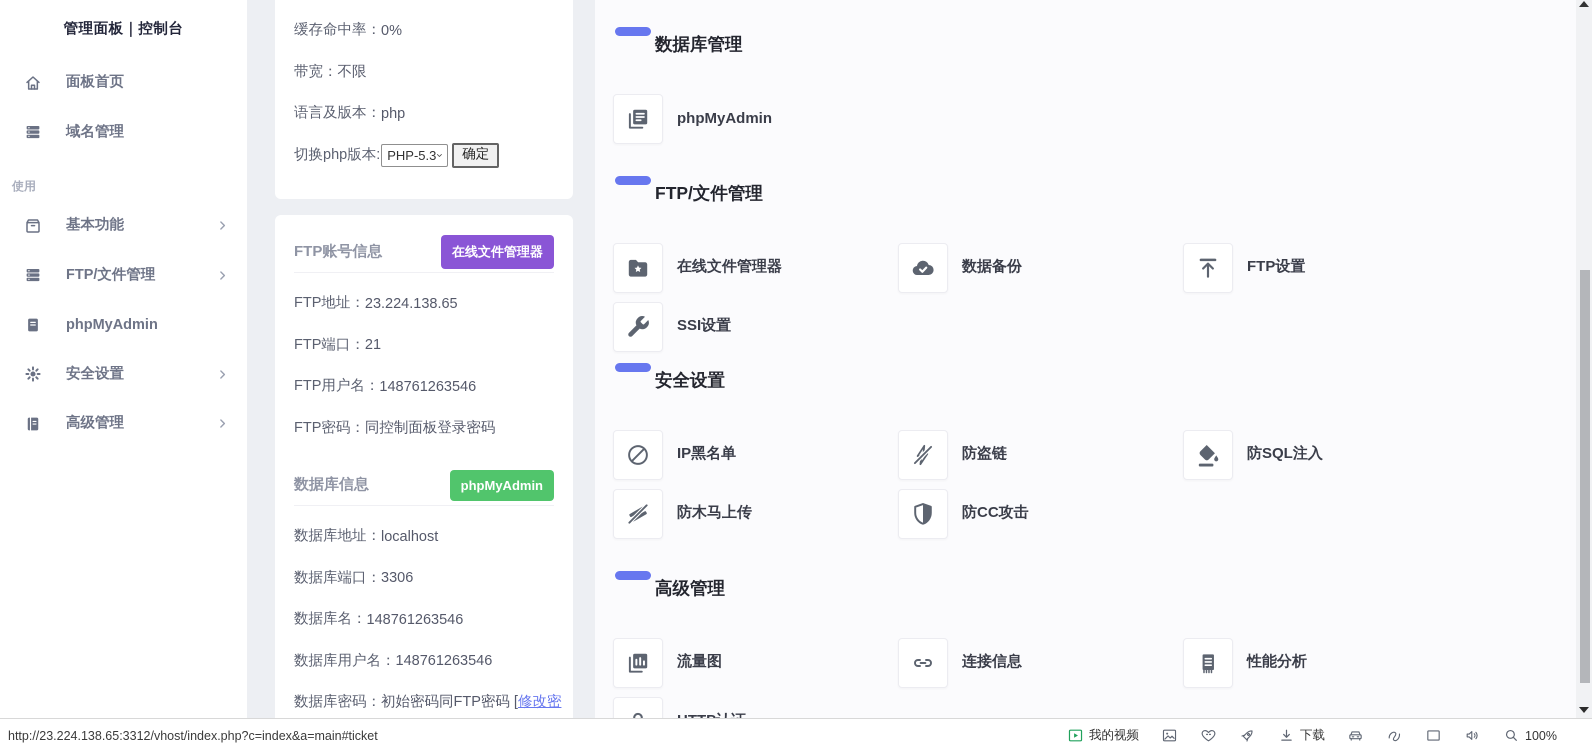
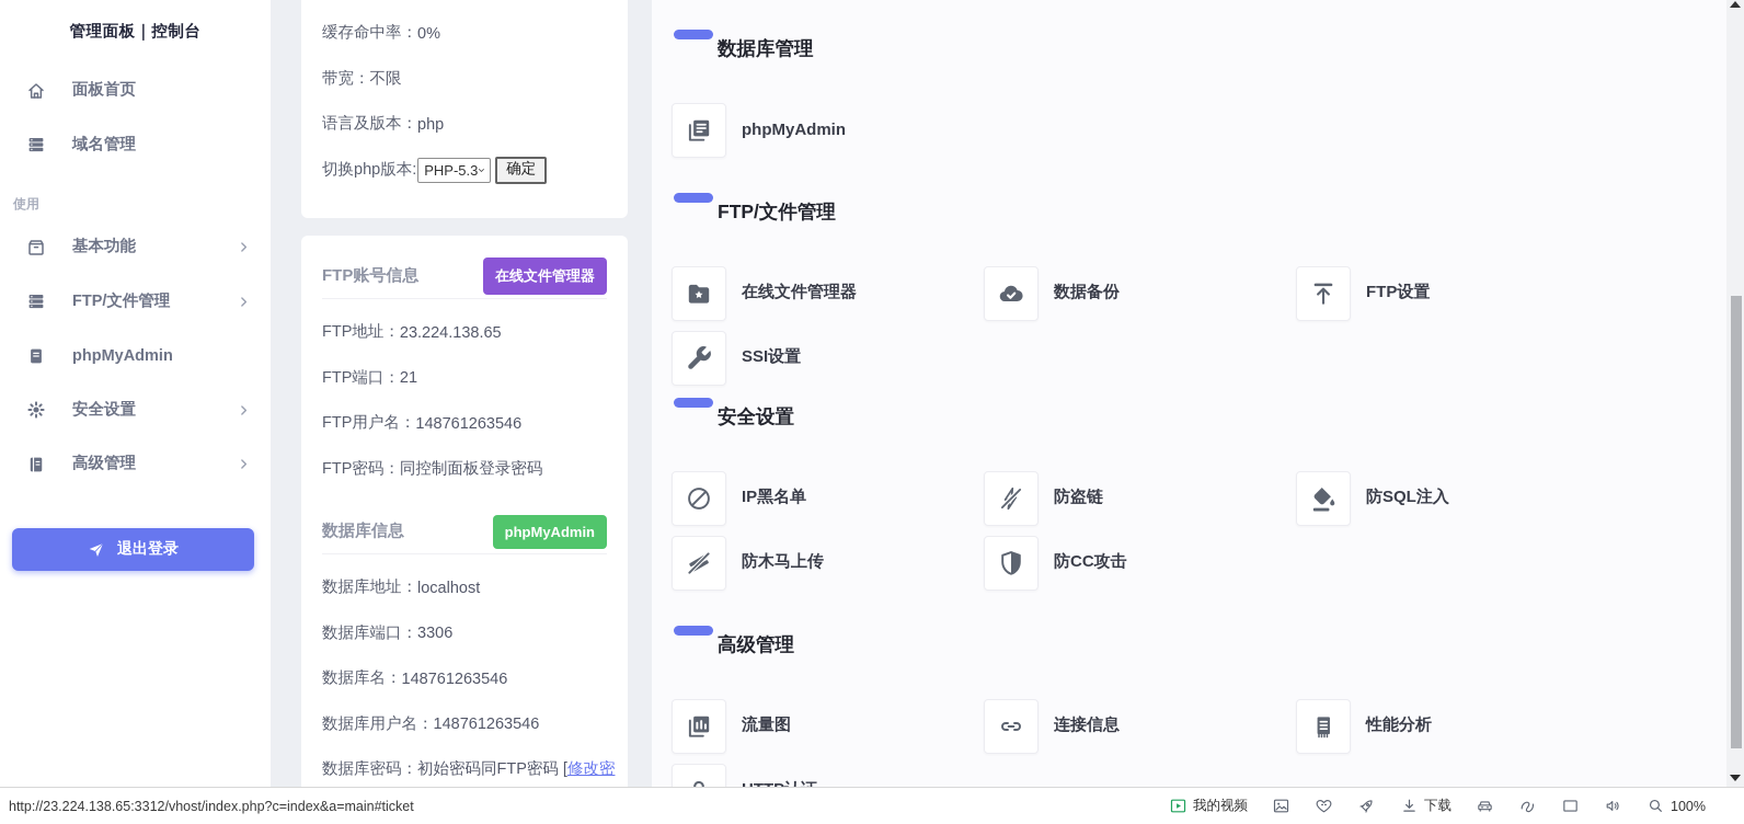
  管理面板｜控制台
  面板首页
  域名管理
  使用
  基本功能
  FTP/文件管理
  phpMyAdmin
  安全设置
  高级管理
+ 退出登录
  缓存命中率：
  0%
  带宽：
  不限
  语言及版本：
  php
  切换php版本:
  PHP-5.3
  确定
  FTP账号信息
  在线文件管理器
  FTP地址：
  23.224.138.65
  FTP端口：
  21
  FTP用户名：
  148761263546
  FTP密码：
  同控制面板登录密码
  数据库信息
  phpMyAdmin
  数据库地址：
  localhost
  数据库端口：
  3306
  数据库名：
  148761263546
  数据库用户名：
  148761263546
  数据库密码：
  初始密码同FTP密码 [
  修改密
  数据库管理
  phpMyAdmin
  FTP/文件管理
  在线文件管理器
  数据备份
  FTP设置
  SSI设置
  安全设置
  IP黑名单
  防盗链
  防SQL注入
  防木马上传
  防CC攻击
  高级管理
  流量图
  连接信息
  性能分析
  http://23.224.138.65:3312/vhost/index.php?c=index&a=main#ticket
  我的视频
  下载
  100%
